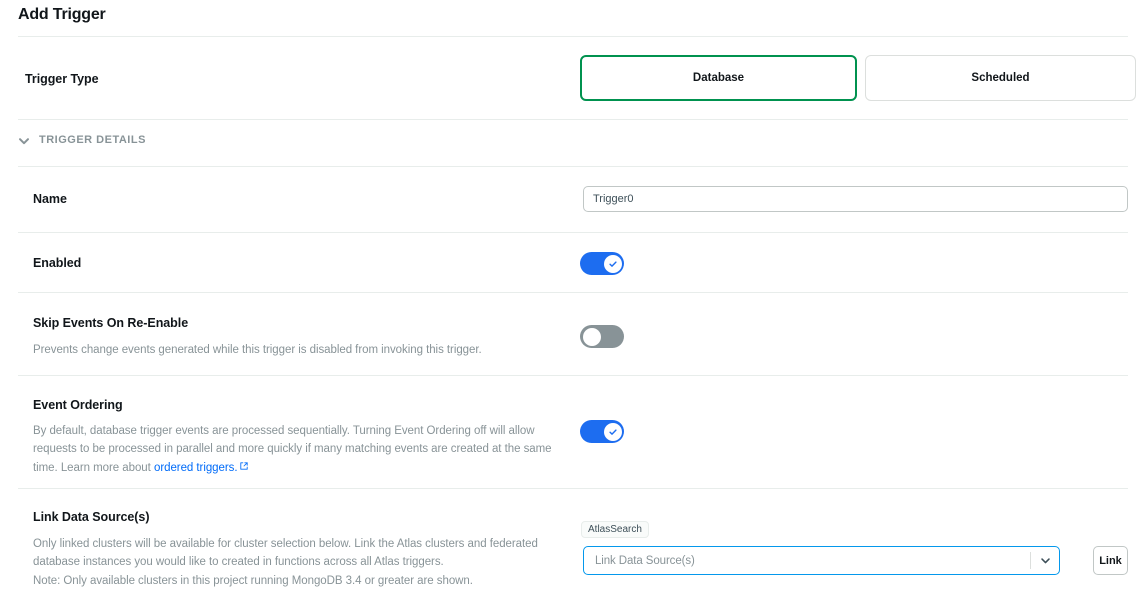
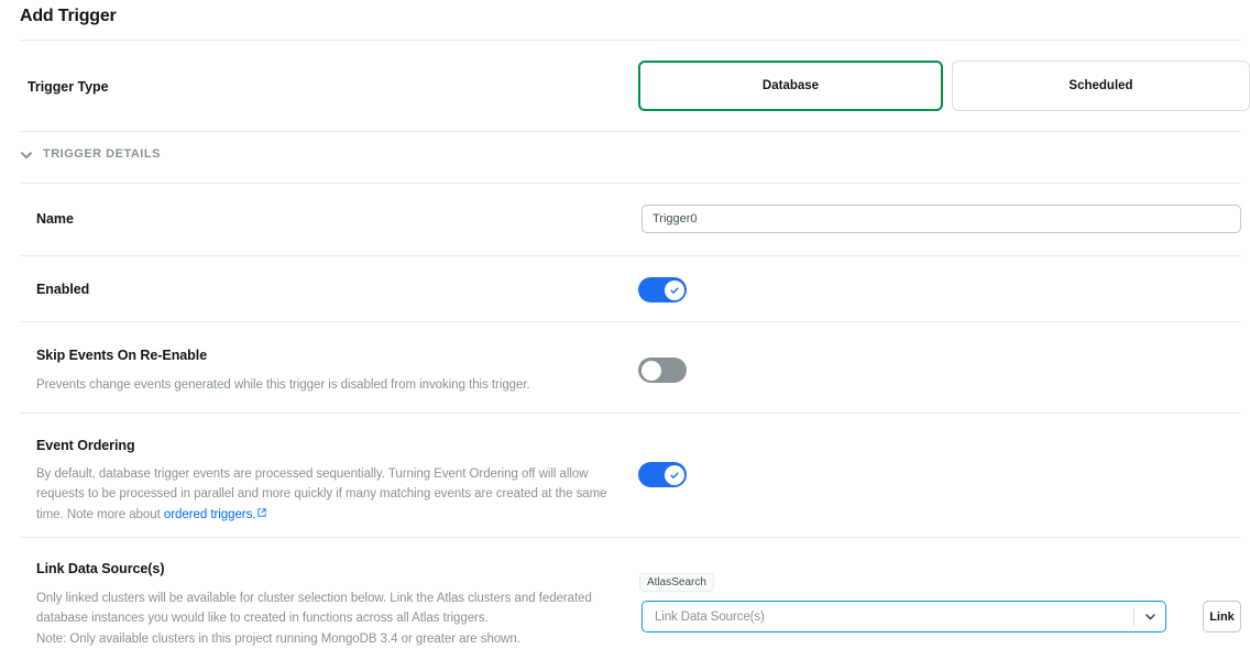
  Add Trigger
  Trigger Type
  Database
  Scheduled
  TRIGGER DETAILS
  Name
  Trigger0
  Enabled
  Skip Events On Re-Enable
  Prevents change events generated while this trigger is disabled from invoking this trigger.
  Event Ordering
- By default, database trigger events are processed sequentially. Turning Event Ordering off will allow requests to be processed in parallel and more quickly if many matching events are created at the same time. Learn more about ordered triggers.
+ By default, database trigger events are processed sequentially. Turning Event Ordering off will allow requests to be processed in parallel and more quickly if many matching events are created at the same time. Note more about ordered triggers.
  Link Data Source(s)
  Only linked clusters will be available for cluster selection below. Link the Atlas clusters and federated database instances you would like to created in functions across all Atlas triggers.
  Note: Only available clusters in this project running MongoDB 3.4 or greater are shown.
  AtlasSearch
  Link Data Source(s)
  Link
